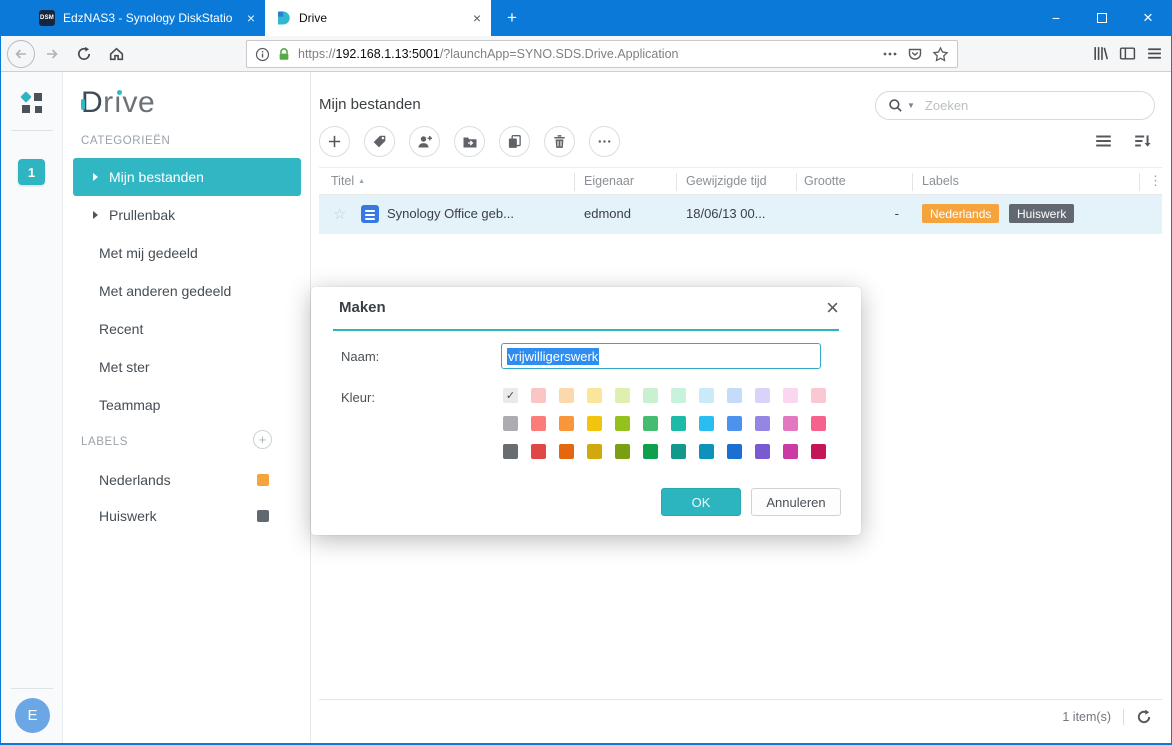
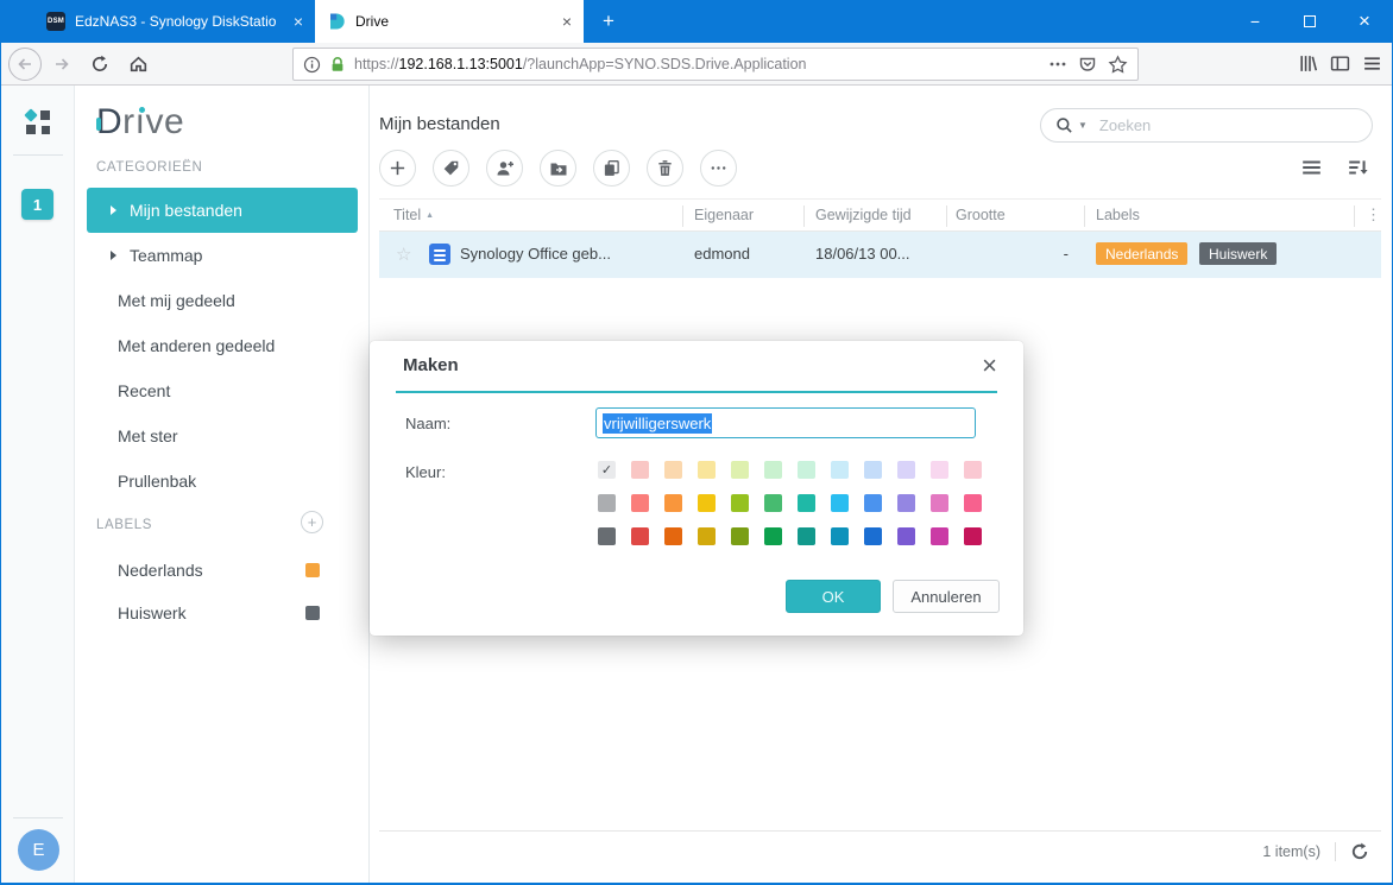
  EdzNAS3 - Synology DiskStatio
  ×
  Drive
  ×
  +
  −
  ×
  https://192.168.1.13:5001/?launchApp=SYNO.SDS.Drive.Application
  1
  E
  Drıve
  CATEGORIEËN
  Mijn bestanden
- Prullenbak
+ Teammap
  Met mij gedeeld
  Met anderen gedeeld
  Recent
  Met ster
- Teammap
+ Prullenbak
  LABELS
  +
  Nederlands
  Huiswerk
  Mijn bestanden
  ▼
  Zoeken
  Titel
  Eigenaar
  Gewijzigde tijd
  Grootte
  Labels
  ⋮
  ☆
  Synology Office geb...
  edmond
  18/06/13 00...
  -
  Nederlands Huiswerk
  1 item(s)
  Maken
  ×
  Naam:
  vrijwilligerswerk
  Kleur:
  ✓
  OK
  Annuleren
